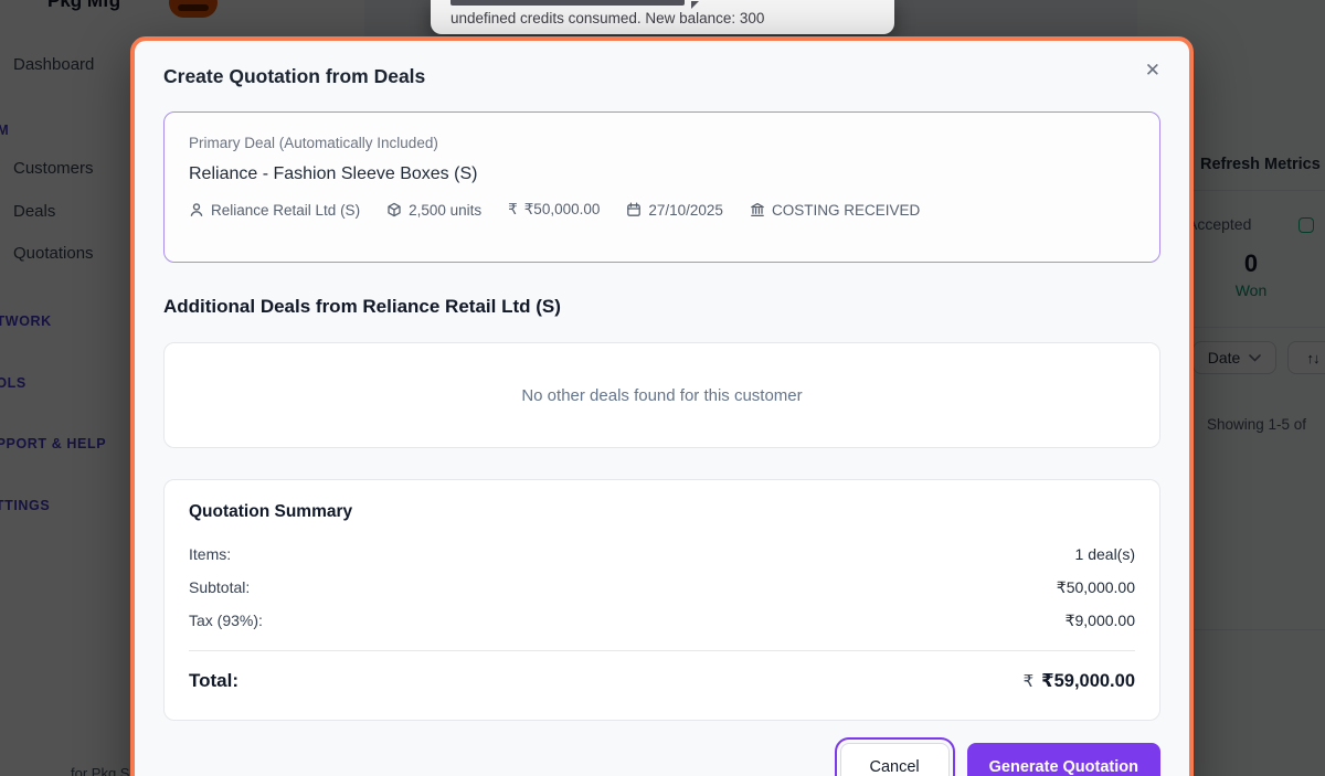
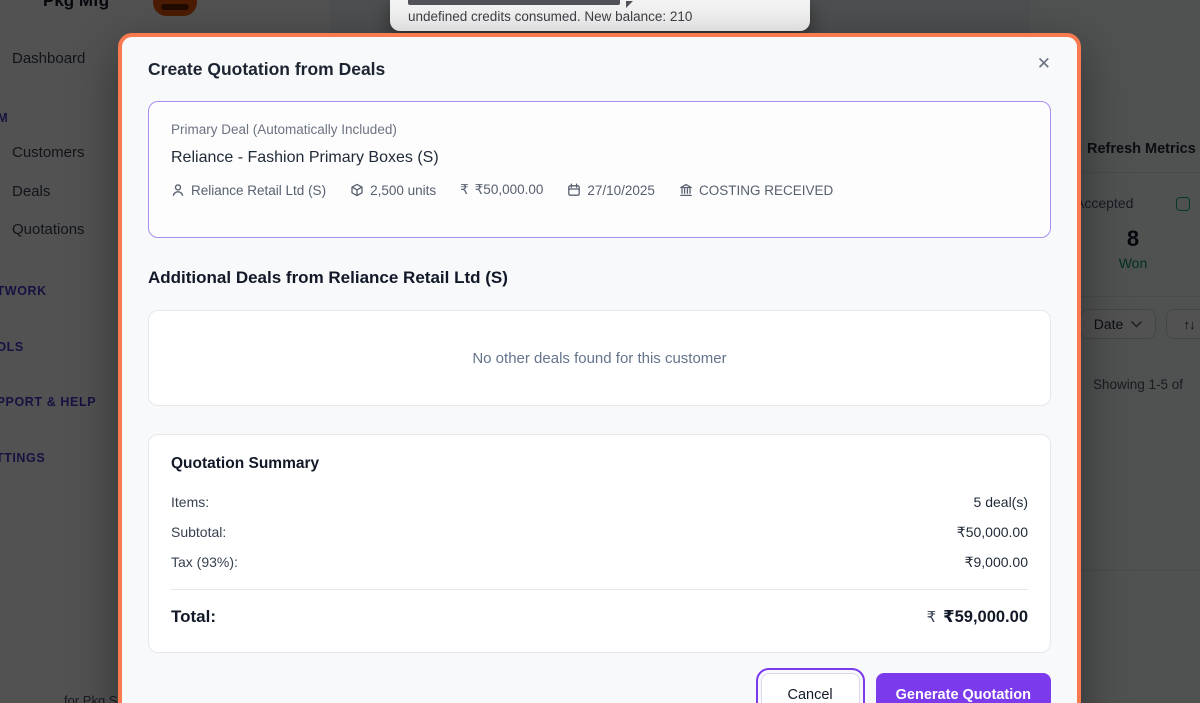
  Pkg Mfg
  Dashboard
  Customers
  Deals
  Quotations
  TWORK
  PPORT & HELP
  for Pkg S
  Refresh Metrics
  ccepted
- 0
+ 8
  Won
  Date
  ↑↓
  Showing 1-5 of
- undefined credits consumed. New balance: 300
+ undefined credits consumed. New balance: 210
  Create Quotation from Deals
  ✕
  Primary Deal (Automatically Included)
- Reliance - Fashion Sleeve Boxes (S)
+ Reliance - Fashion Primary Boxes (S)
  Reliance Retail Ltd (S)
  2,500 units
  ₹
  ₹50,000.00
  27/10/2025
  COSTING RECEIVED
  Additional Deals from Reliance Retail Ltd (S)
  No other deals found for this customer
  Quotation Summary
  Items:
- 1 deal(s)
+ 5 deal(s)
  Subtotal:
  ₹50,000.00
  Tax (93%):
  ₹9,000.00
  Total:
  ₹
  ₹59,000.00
  Cancel
  Generate Quotation
